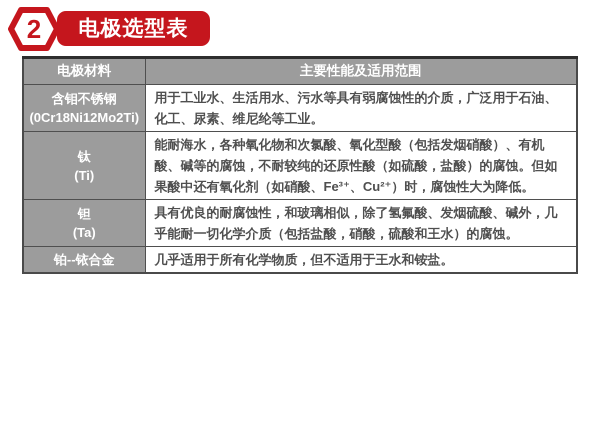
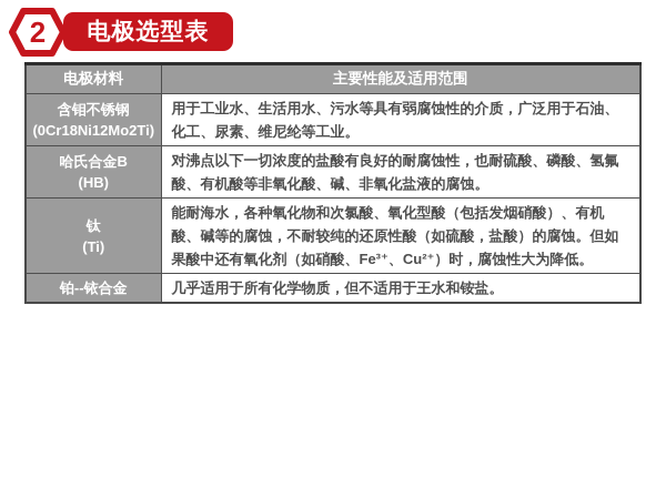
  2
  电极选型表
  电极材料	主要性能及适用范围
  含钼不锈钢 (0Cr18Ni12Mo2Ti)	用于工业水、生活用水、污水等具有弱腐蚀性的介质，广泛用于石油、化工、尿素、维尼纶等工业。
+ 哈氏合金B (HB)	对沸点以下一切浓度的盐酸有良好的耐腐蚀性，也耐硫酸、磷酸、氢氟酸、有机酸等非氧化酸、碱、非氧化盐液的腐蚀。
  钛 (Ti)	能耐海水，各种氧化物和次氯酸、氧化型酸（包括发烟硝酸）、有机酸、碱等的腐蚀，不耐较纯的还原性酸（如硫酸，盐酸）的腐蚀。但如果酸中还有氧化剂（如硝酸、Fe³⁺、Cu²⁺）时，腐蚀性大为降低。
- 钽 (Ta)	具有优良的耐腐蚀性，和玻璃相似，除了氢氟酸、发烟硫酸、碱外，几乎能耐一切化学介质（包括盐酸，硝酸，硫酸和王水）的腐蚀。
  铂--铱合金	几乎适用于所有化学物质，但不适用于王水和铵盐。
